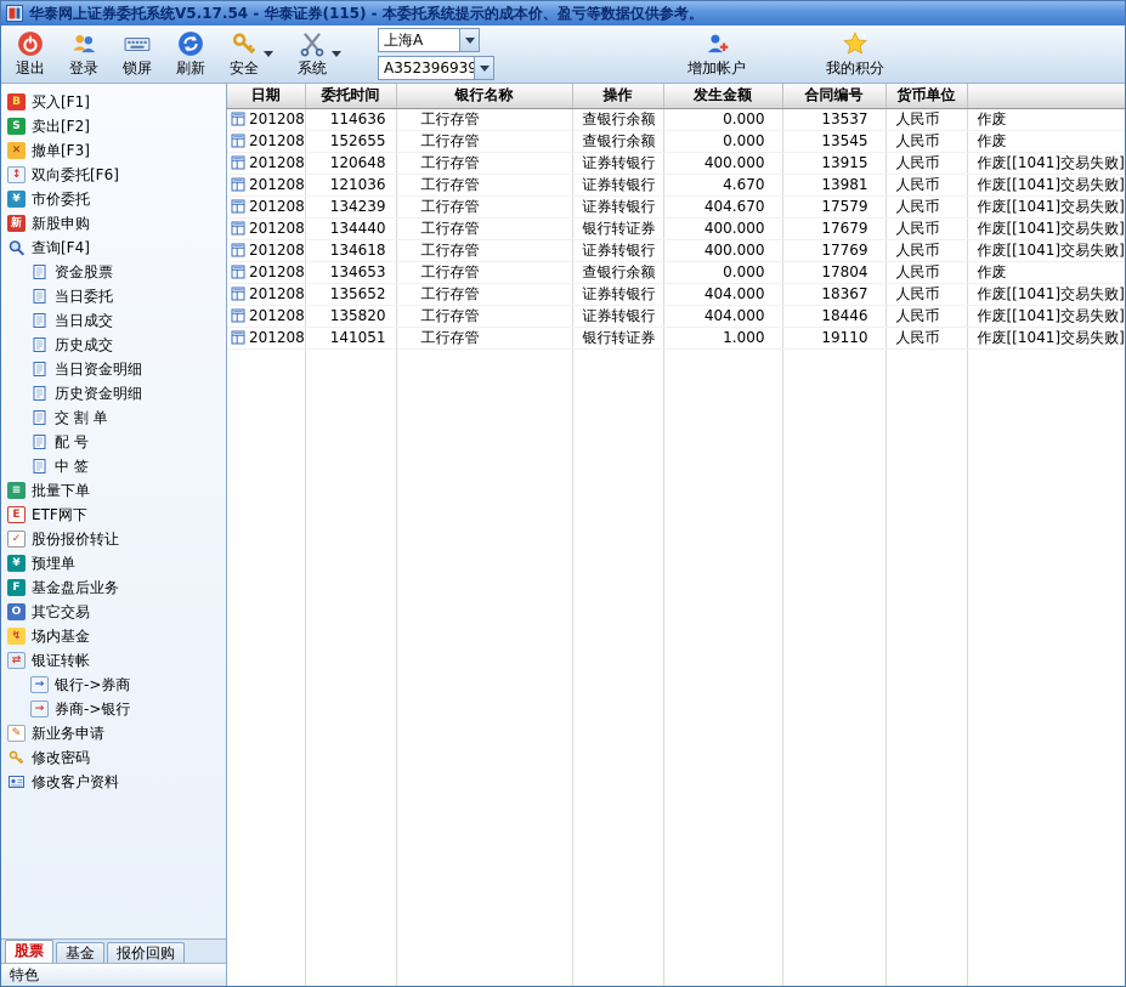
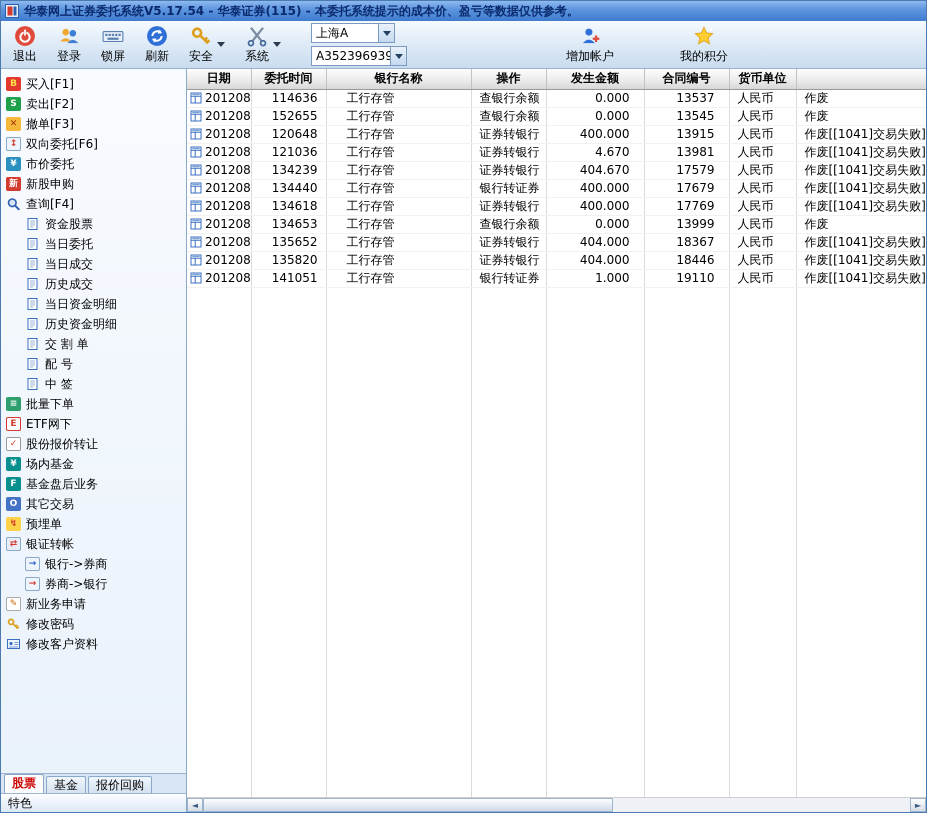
  华泰网上证券委托系统V5.17.54 - 华泰证券(115) - 本委托系统提示的成本价、盈亏等数据仅供参考。
  退出
  登录
  锁屏
  刷新
  安全
  系统
  上海A
  A35239693
  增加帐户
  我的积分
  B
  买入[F1]
  S
  卖出[F2]
  ✕
  撤单[F3]
  ↕
  双向委托[F6]
  ¥
  市价委托
  新
  新股申购
  查询[F4]
  资金股票
  当日委托
  当日成交
  历史成交
  当日资金明细
  历史资金明细
  交 割 单
  配 号
  中 签
  ≡
  批量下单
  E
  ETF网下
  ✓
  股份报价转让
  ¥
- 预埋单
+ 场内基金
  F
  基金盘后业务
  O
  其它交易
  ↯
- 场内基金
+ 预埋单
  ⇄
  银证转帐
  →
  银行->券商
  →
  券商->银行
  ✎
  新业务申请
  修改密码
  修改客户资料
  股票
  基金
  报价回购
  特色
  日期	委托时间	银行名称	操作	发生金额	合同编号	货币单位
  201208	114636	工行存管	查银行余额	0.000	13537	人民币	作废
  201208	152655	工行存管	查银行余额	0.000	13545	人民币	作废
  201208	120648	工行存管	证券转银行	400.000	13915	人民币	作废[[1041]交易失败]
  201208	121036	工行存管	证券转银行	4.670	13981	人民币	作废[[1041]交易失败]
  201208	134239	工行存管	证券转银行	404.670	17579	人民币	作废[[1041]交易失败]
  201208	134440	工行存管	银行转证券	400.000	17679	人民币	作废[[1041]交易失败]
  201208	134618	工行存管	证券转银行	400.000	17769	人民币	作废[[1041]交易失败]
- 201208	134653	工行存管	查银行余额	0.000	17804	人民币	作废
+ 201208	134653	工行存管	查银行余额	0.000	13999	人民币	作废
  201208	135652	工行存管	证券转银行	404.000	18367	人民币	作废[[1041]交易失败]
  201208	135820	工行存管	证券转银行	404.000	18446	人民币	作废[[1041]交易失败]
  201208	141051	工行存管	银行转证券	1.000	19110	人民币	作废[[1041]交易失败]
+ ◄
+ ►
